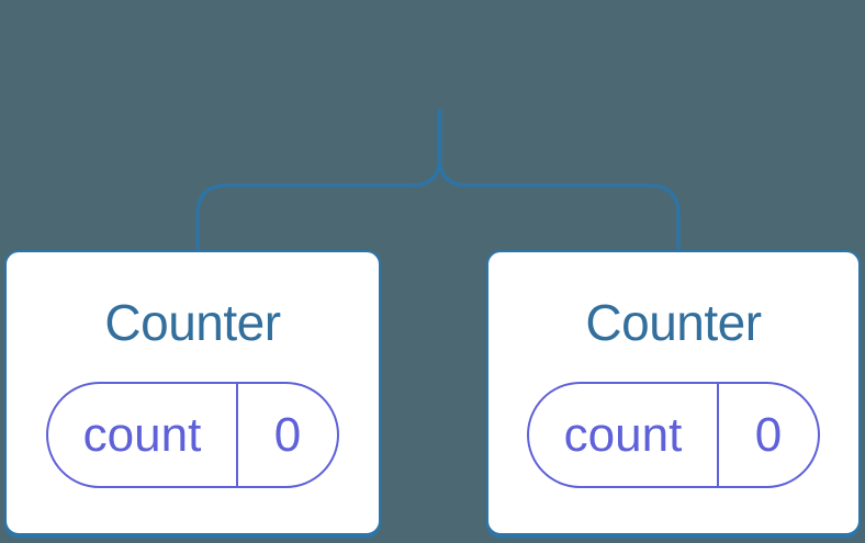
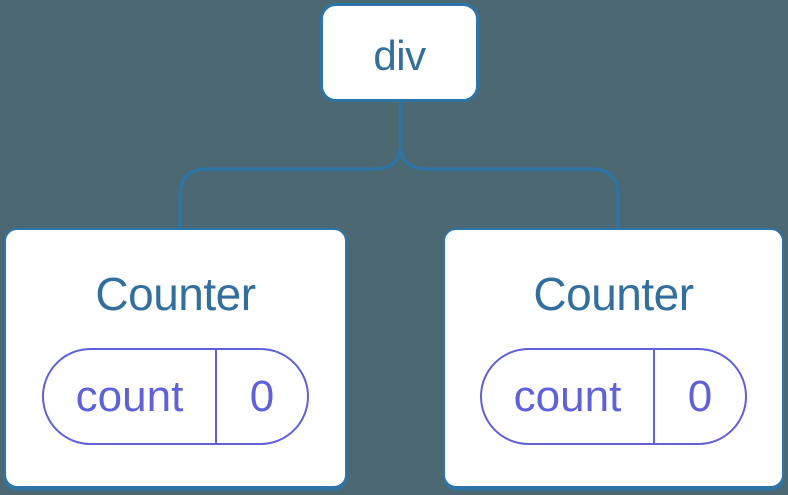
+ div
  Counter
  count
  0
  Counter
  count
  0
